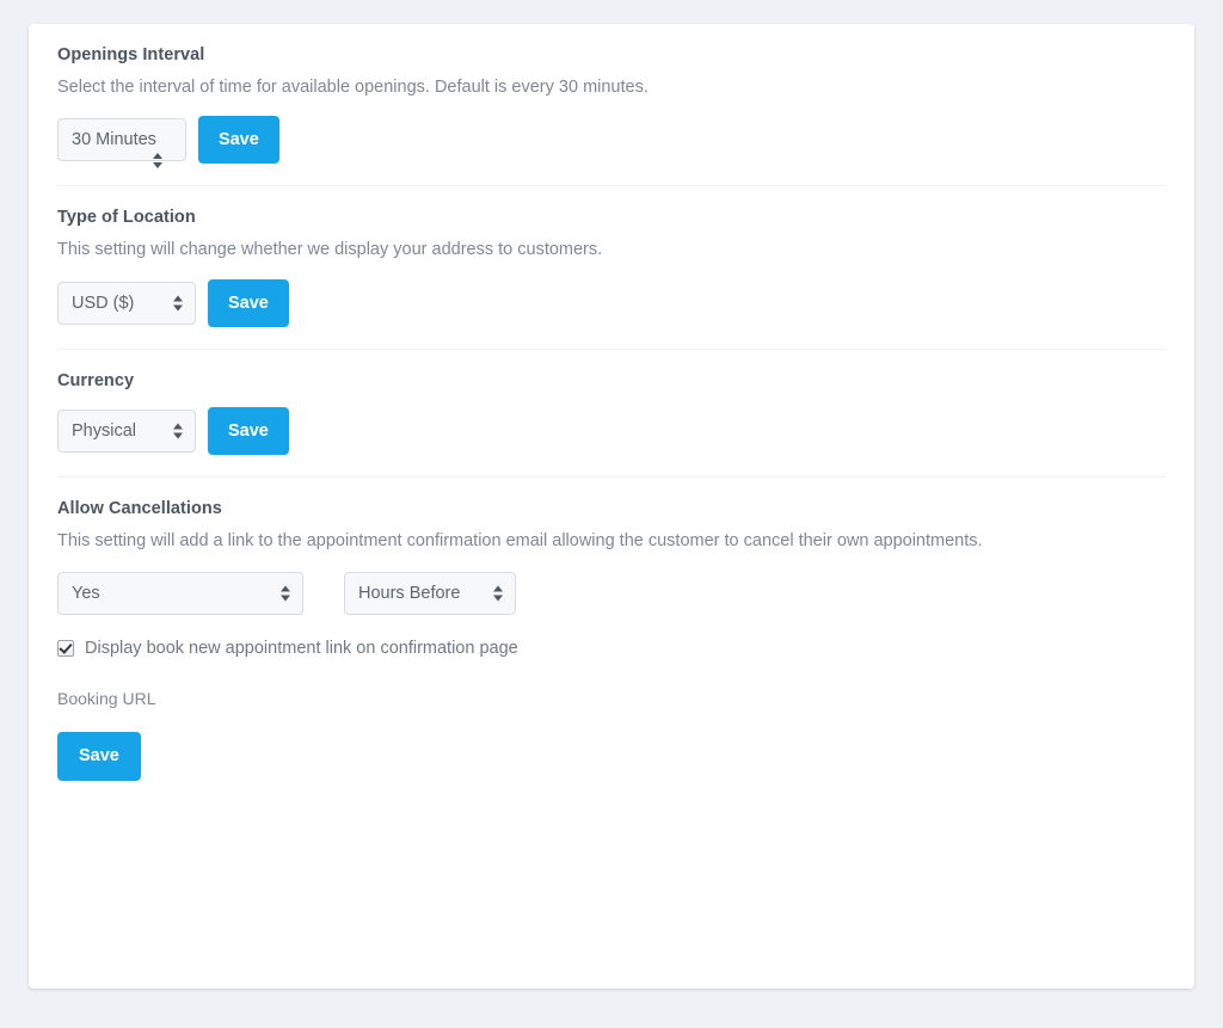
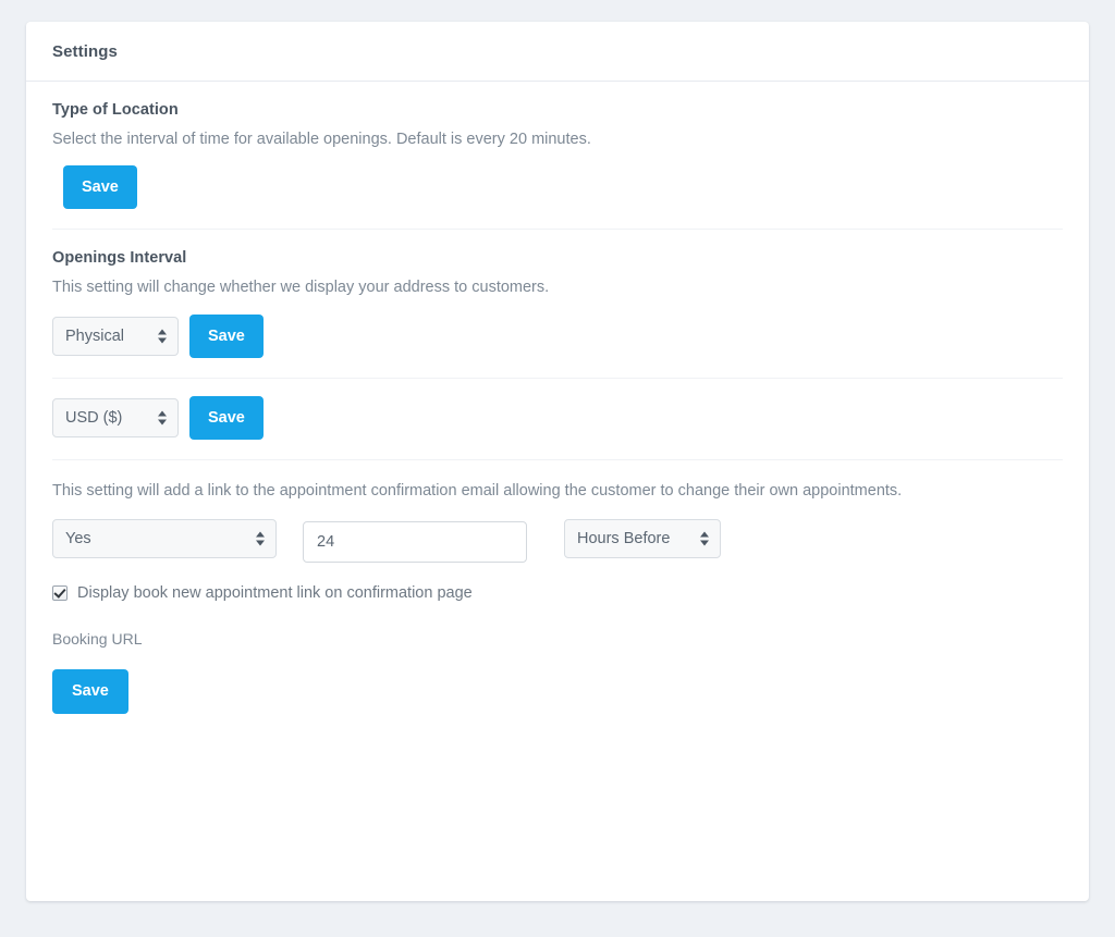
+ Settings
- Openings Interval
+ Type of Location
- Select the interval of time for available openings. Default is every 30 minutes.
+ Select the interval of time for available openings. Default is every 20 minutes.
- 30 Minutes
  Save
- Type of Location
+ Openings Interval
  This setting will change whether we display your address to customers.
- USD ($)
+ Physical
  Save
- Currency
- Physical
+ USD ($)
  Save
- Allow Cancellations
- This setting will add a link to the appointment confirmation email allowing the customer to cancel their own appointments.
+ This setting will add a link to the appointment confirmation email allowing the customer to change their own appointments.
  Yes
+ 24
  Hours Before
  Display book new appointment link on confirmation page
  Booking URL
  Save
